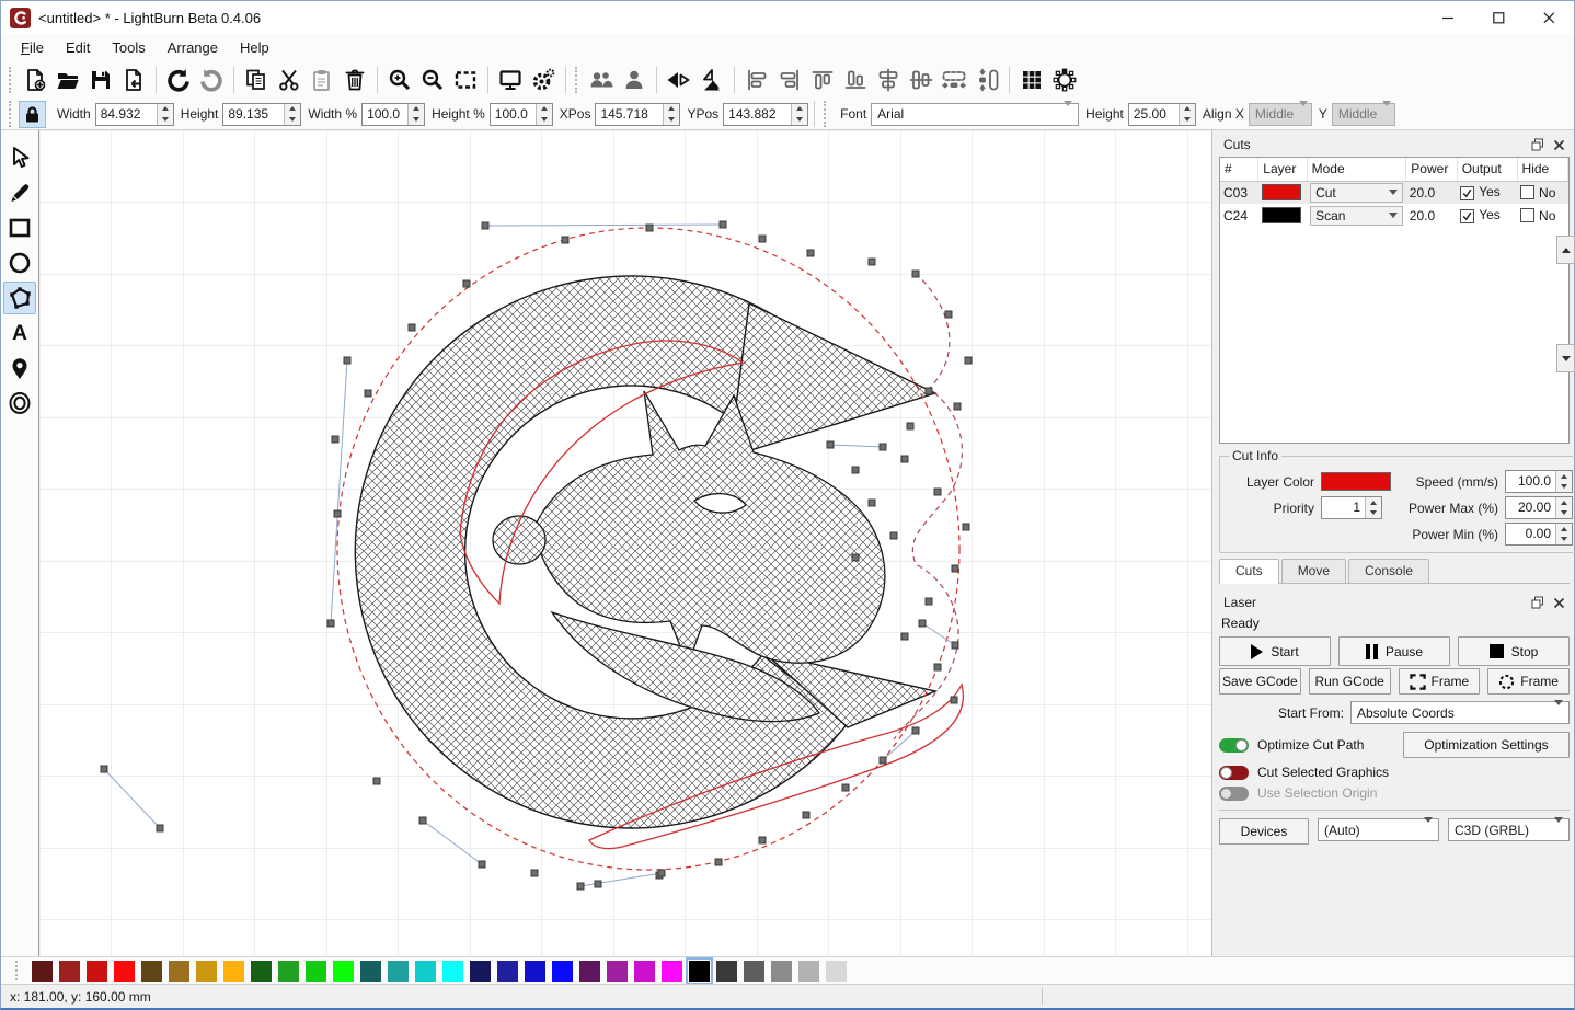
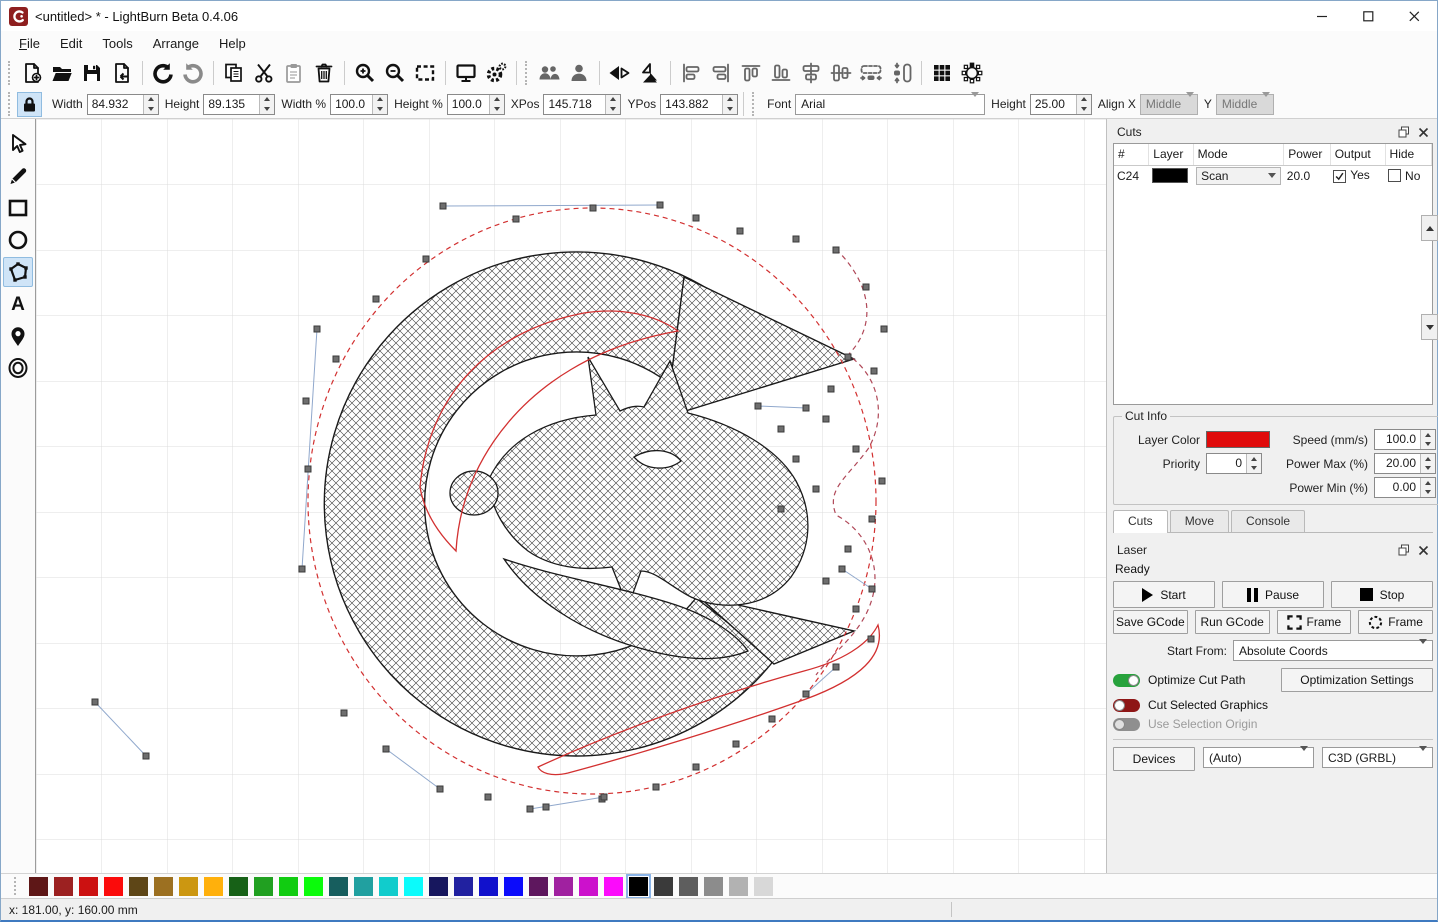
  <untitled> * - LightBurn Beta 0.4.06
  File
  Edit
  Tools
  Arrange
  Help
  Width
  84.932
  Height
  89.135
  Width %
  100.0
  Height %
  100.0
  XPos
  145.718
  YPos
  143.882
  Font
  Arial
  Height
  25.00
  Align X
  Middle
  Y
  Middle
  A
  Cuts
  #	Layer	Mode	Power	Output	Hide
- C03		Cut	20.0	Yes	No
  C24		Scan	20.0	Yes	No
  Cut Info
  Layer Color
  Speed (mm/s)
  100.0
  Priority
- 1
+ 0
  Power Max (%)
  20.00
  Power Min (%)
  0.00
  Cuts
  Move
  Console
  Laser
  Ready
  Start
  Pause
  Stop
  Save GCode
  Run GCode
  Frame
  Frame
  Start From:
  Absolute Coords
  Optimize Cut Path
  Optimization Settings
  Cut Selected Graphics
  Use Selection Origin
  Devices
  (Auto)
  C3D (GRBL)
  x: 181.00, y: 160.00 mm
